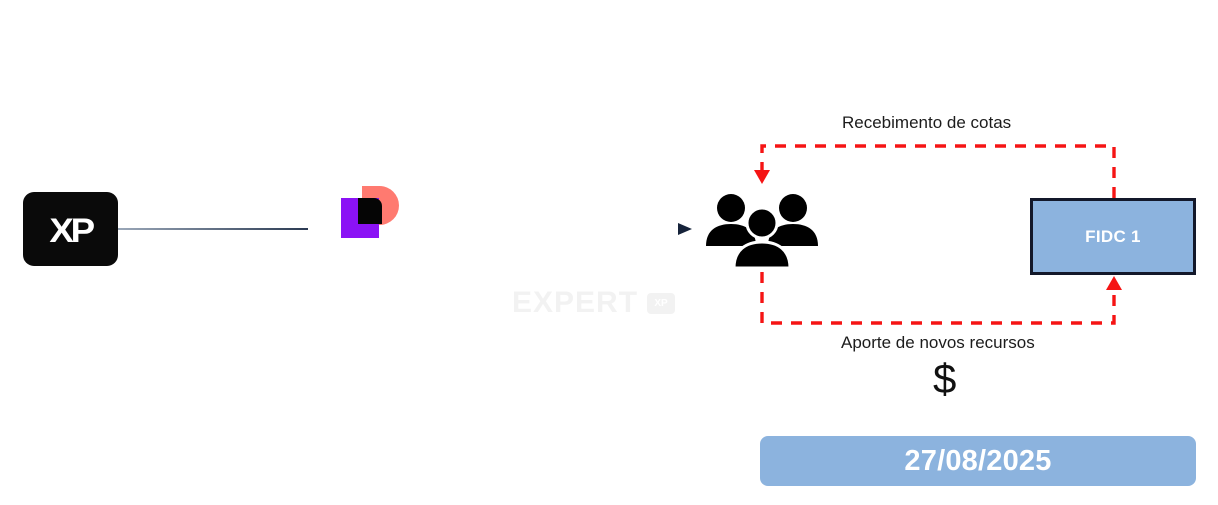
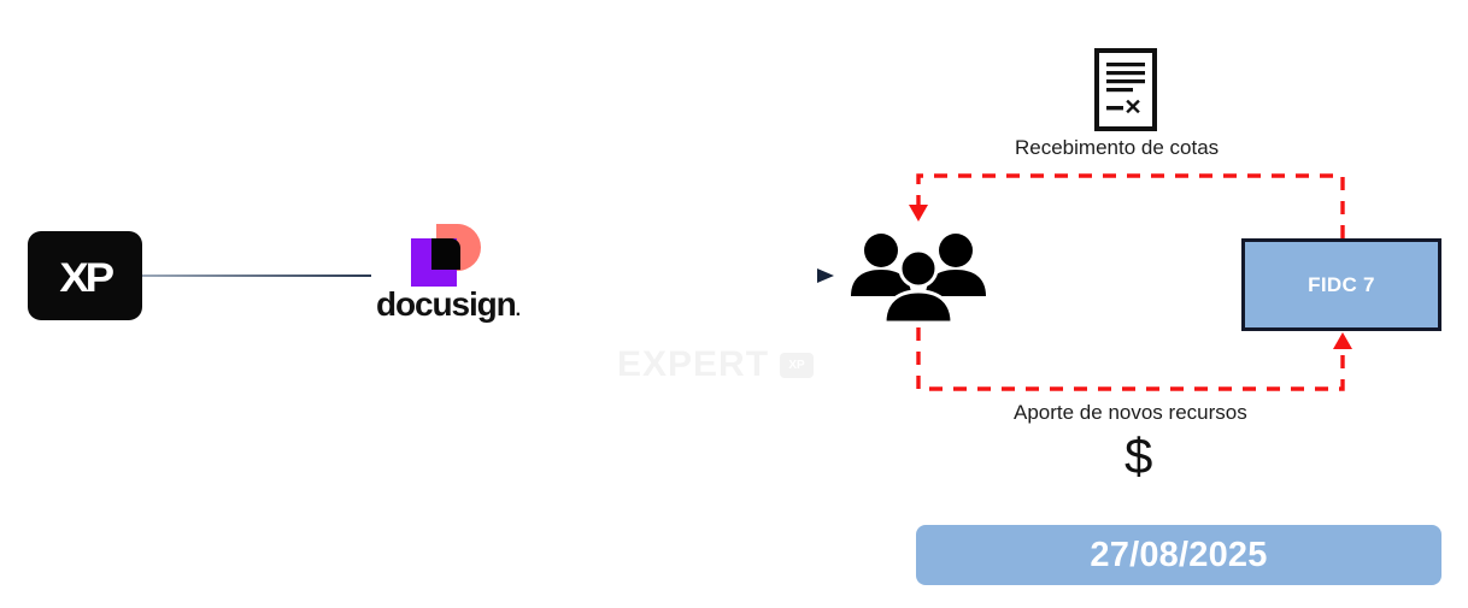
  XP
+ docusign.
+ ✕
  Recebimento de cotas
  Aporte de novos recursos
  $
- FIDC 1
+ FIDC 7
  27/08/2025
